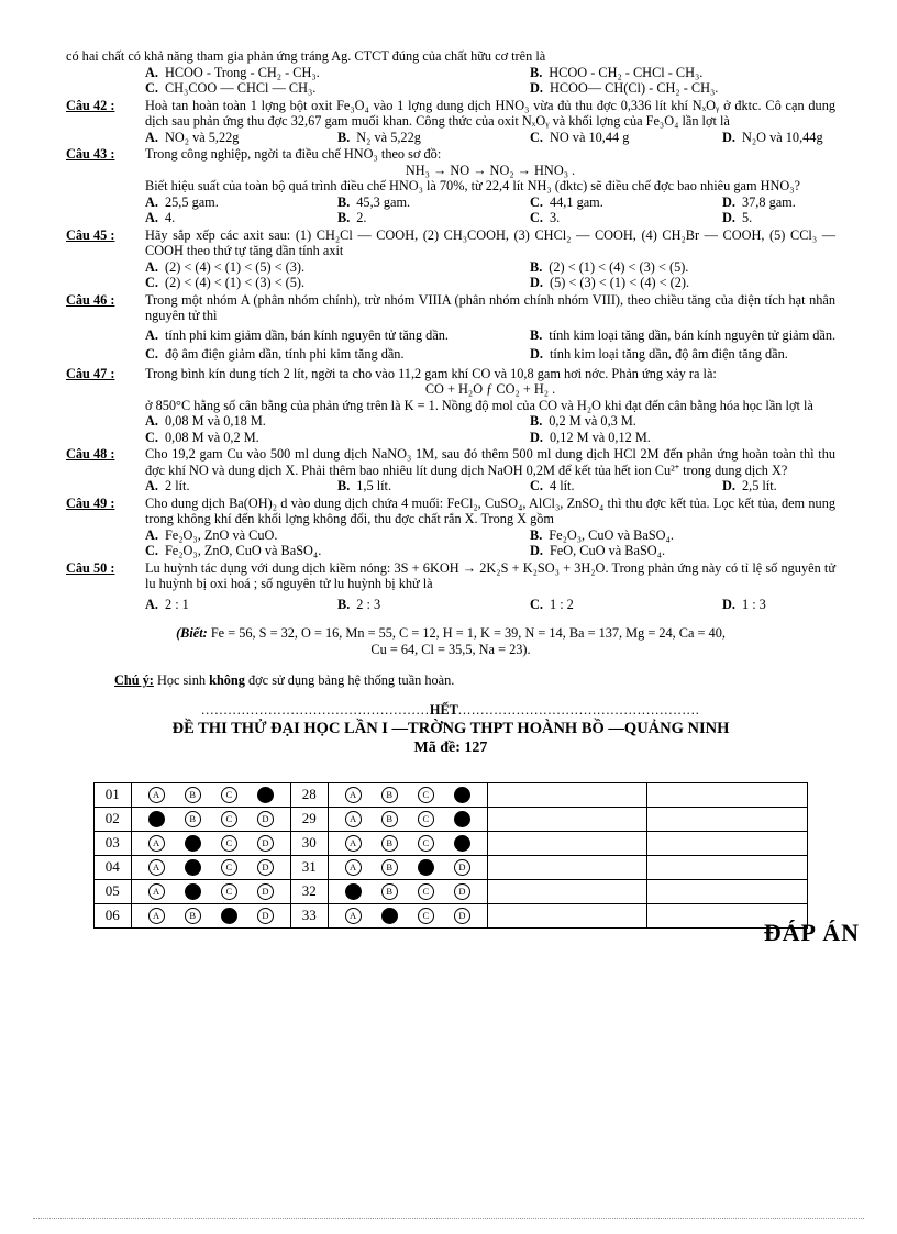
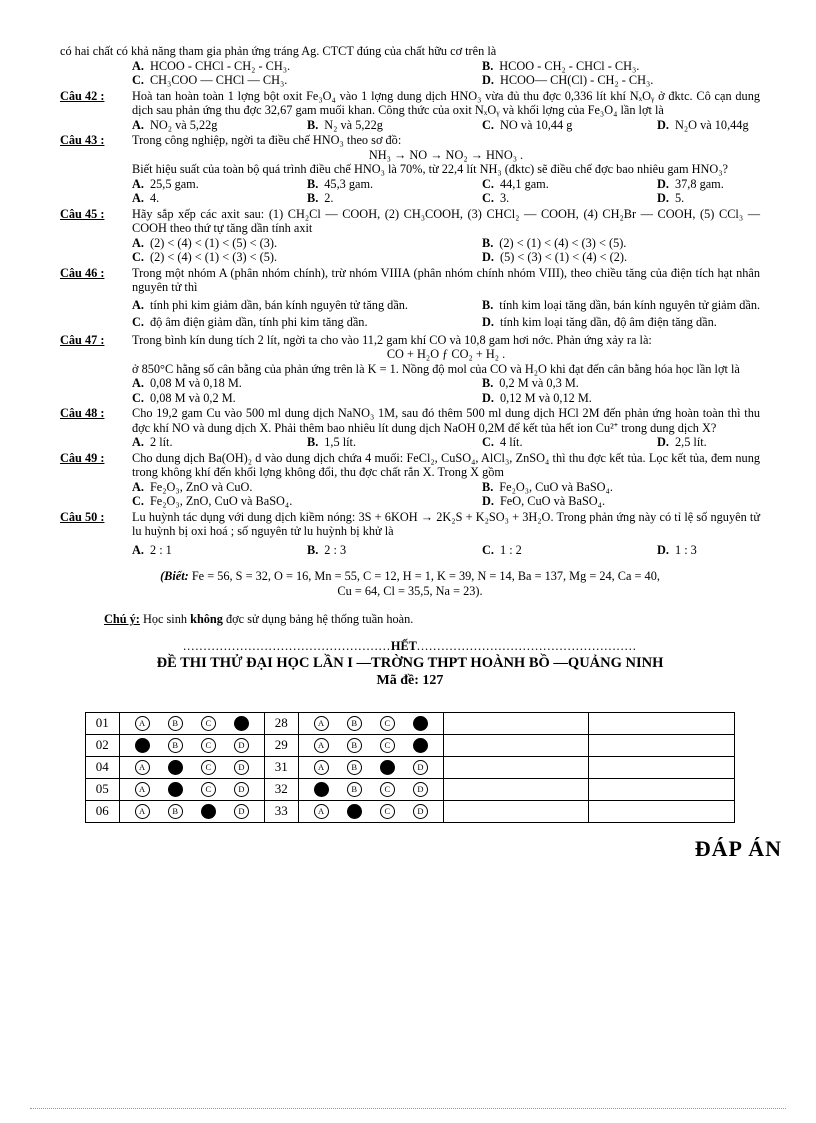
  có hai chất có khả năng tham gia phản ứng tráng Ag. CTCT đúng của chất hữu cơ trên là
  A.
- HCOO - Trong - CH₂ - CH₃.
+ HCOO - CHCl - CH₂ - CH₃.
  B.
  HCOO - CH₂ - CHCl - CH₃.
  C.
  CH₃COO — CHCl — CH₃.
  D.
  HCOO— CH(Cl) - CH₂ - CH₃.
  Câu 42 :
  Hoà tan hoàn toàn 1 lợng bột oxit Fe₃O₄ vào 1 lợng dung dịch HNO₃ vừa đủ thu đợc 0,336 lít khí NₓOᵧ ở đktc. Cô cạn dung dịch sau phản ứng thu đợc 32,67 gam muối khan. Công thức của oxit NₓOᵧ và khối lợng của Fe₃O₄ lần lợt là
  A.
  NO₂ và 5,22g
  B.
  N₂ và 5,22g
  C.
  NO và 10,44 g
  D.
  N₂O và 10,44g
  Câu 43 :
  Trong công nghiệp, ngời ta điều chế HNO₃ theo sơ đồ:
  NH₃ → NO → NO₂ → HNO₃ .
  Biết hiệu suất của toàn bộ quá trình điều chế HNO₃ là 70%, từ 22,4 lít NH₃ (đktc) sẽ điều chế đợc bao nhiêu gam HNO₃?
  A.
  25,5 gam.
  B.
  45,3 gam.
  C.
  44,1 gam.
  D.
  37,8 gam.
  A.
  4.
  B.
  2.
  C.
  3.
  D.
  5.
  Câu 45 :
  Hãy sắp xếp các axit sau: (1) CH₂Cl — COOH, (2) CH₃COOH, (3) CHCl₂ — COOH, (4) CH₂Br — COOH, (5) CCl₃ — COOH theo thứ tự tăng dần tính axit
  A.
  (2) < (4) < (1) < (5) < (3).
  B.
  (2) < (1) < (4) < (3) < (5).
  C.
  (2) < (4) < (1) < (3) < (5).
  D.
  (5) < (3) < (1) < (4) < (2).
  Câu 46 :
  Trong một nhóm A (phân nhóm chính), trừ nhóm VIIIA (phân nhóm chính nhóm VIII), theo chiều tăng của điện tích hạt nhân nguyên tử thì
  A.
  tính phi kim giảm dần, bán kính nguyên tử tăng dần.
  B.
  tính kim loại tăng dần, bán kính nguyên tử giảm dần.
  C.
  độ âm điện giảm dần, tính phi kim tăng dần.
  D.
  tính kim loại tăng dần, độ âm điện tăng dần.
  Câu 47 :
  Trong bình kín dung tích 2 lít, ngời ta cho vào 11,2 gam khí CO và 10,8 gam hơi nớc. Phản ứng xảy ra là:
  CO + H₂O ƒ CO₂ + H₂ .
  ở 850°C hằng số cân bằng của phản ứng trên là K = 1. Nồng độ mol của CO và H₂O khi đạt đến cân bằng hóa học lần lợt là
  A.
  0,08 M và 0,18 M.
  B.
  0,2 M và 0,3 M.
  C.
  0,08 M và 0,2 M.
  D.
  0,12 M và 0,12 M.
  Câu 48 :
  Cho 19,2 gam Cu vào 500 ml dung dịch NaNO₃ 1M, sau đó thêm 500 ml dung dịch HCl 2M đến phản ứng hoàn toàn thì thu đợc khí NO và dung dịch X. Phải thêm bao nhiêu lít dung dịch NaOH 0,2M để kết tủa hết ion Cu²⁺ trong dung dịch X?
  A.
  2 lít.
  B.
  1,5 lít.
  C.
  4 lít.
  D.
  2,5 lít.
  Câu 49 :
  Cho dung dịch Ba(OH)₂ d vào dung dịch chứa 4 muối: FeCl₂, CuSO₄, AlCl₃, ZnSO₄ thì thu đợc kết tủa. Lọc kết tủa, đem nung trong không khí đến khối lợng không đổi, thu đợc chất rắn X. Trong X gồm
  A.
  Fe₂O₃, ZnO và CuO.
  B.
  Fe₂O₃, CuO và BaSO₄.
  C.
  Fe₂O₃, ZnO, CuO và BaSO₄.
  D.
  FeO, CuO và BaSO₄.
  Câu 50 :
  Lu huỳnh tác dụng với dung dịch kiềm nóng: 3S + 6KOH → 2K₂S + K₂SO₃ + 3H₂O. Trong phản ứng này có tỉ lệ số nguyên tử lu huỳnh bị oxi hoá ; số nguyên tử lu huỳnh bị khử là
  A.
  2 : 1
  B.
  2 : 3
  C.
  1 : 2
  D.
  1 : 3
  (Biết: Fe = 56, S = 32, O = 16, Mn = 55, C = 12, H = 1, K = 39, N = 14, Ba = 137, Mg = 24, Ca = 40,
  Cu = 64, Cl = 35,5, Na = 23).
  Chú ý: Học sinh không đợc sử dụng bảng hệ thống tuần hoàn.
  ...................................................HẾT......................................................
  ĐỀ THI THỬ ĐẠI HỌC LẦN I —TRỜNG THPT HOÀNH BỒ —QUẢNG NINH
  Mã đề: 127
  01	A B C	28	A B C
  02	B C D	29	A B C
- 03	A C D	30	A B C
  04	A C D	31	A B D
  05	A C D	32	B C D
  06	A B D	33	A C D
  ĐÁP ÁN
